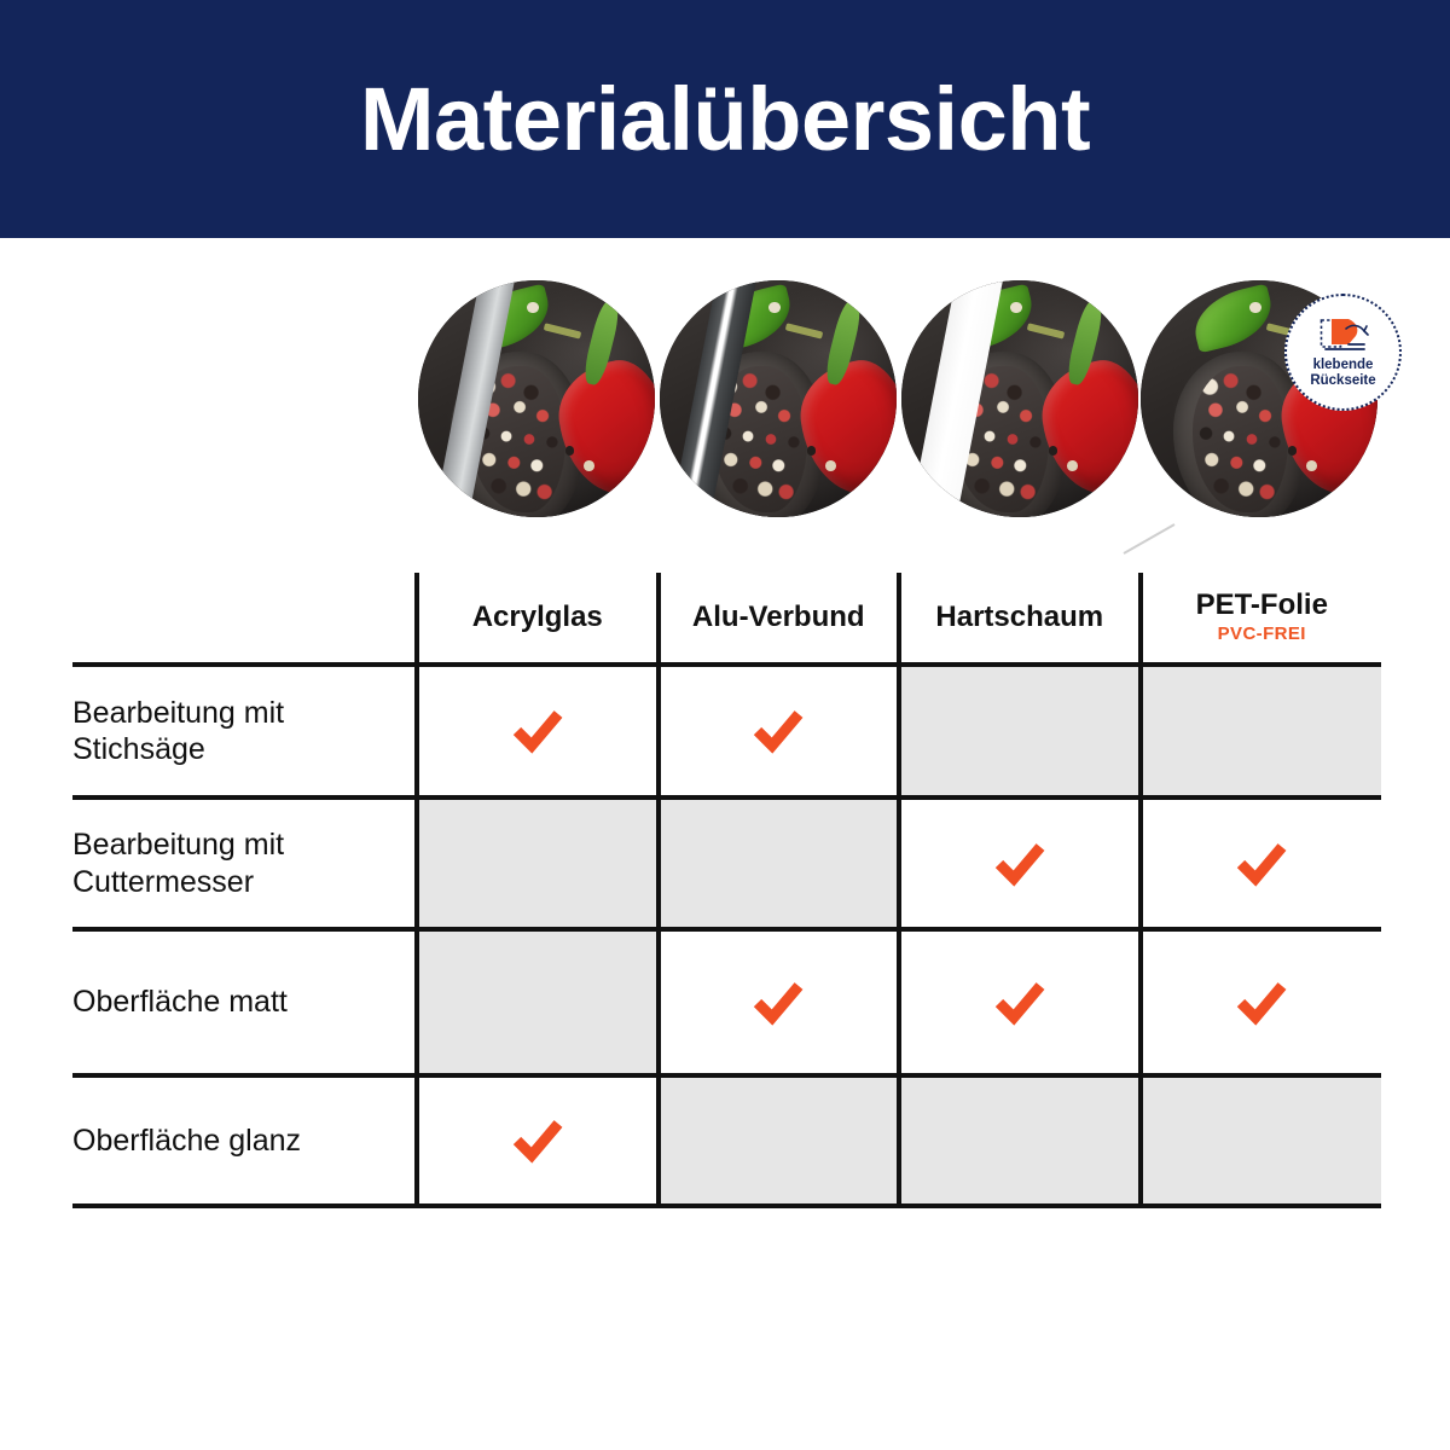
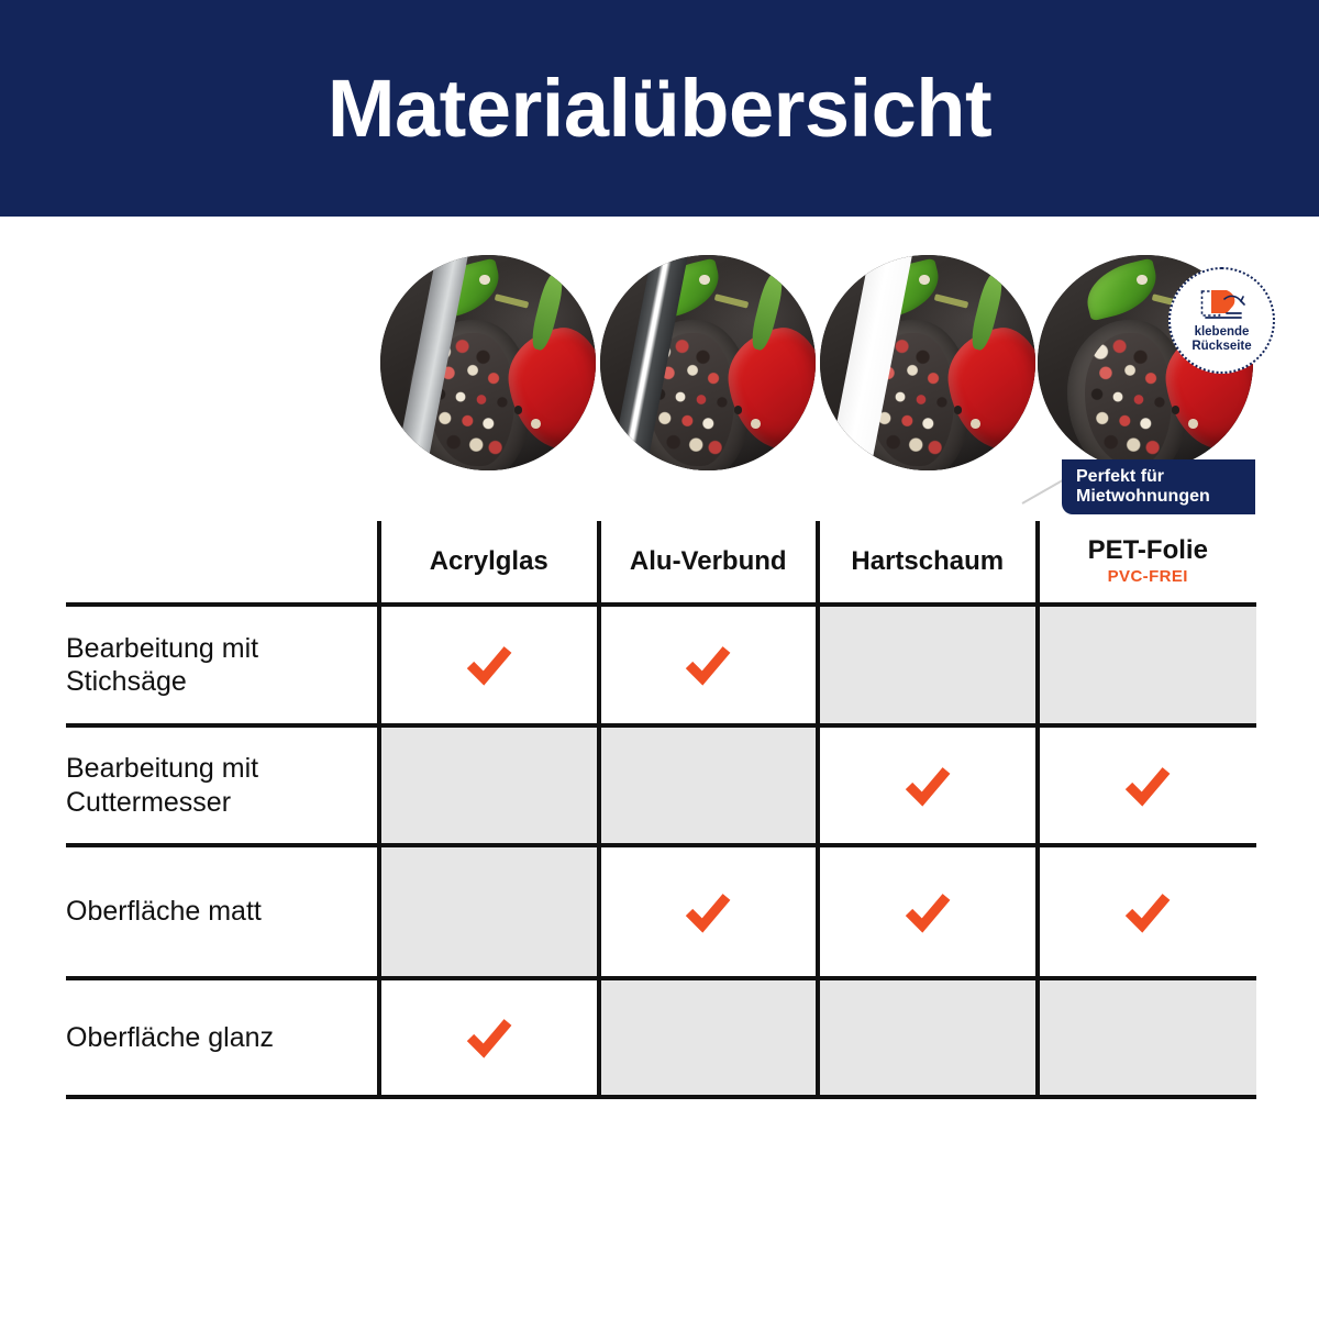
  Materialübersicht
+ Perfekt für
+ Mietwohnungen
  klebende
  Rückseite
  	Acrylglas	Alu-Verbund	Hartschaum	PET-Folie PVC-FREI
  Bearbeitung mit Stichsäge
  Bearbeitung mit Cuttermesser
  Oberfläche matt
  Oberfläche glanz
